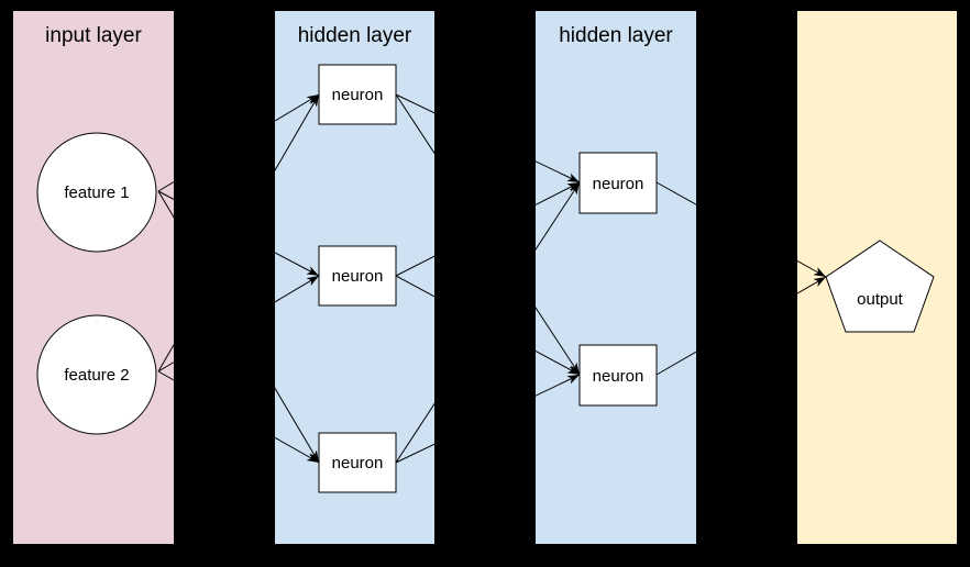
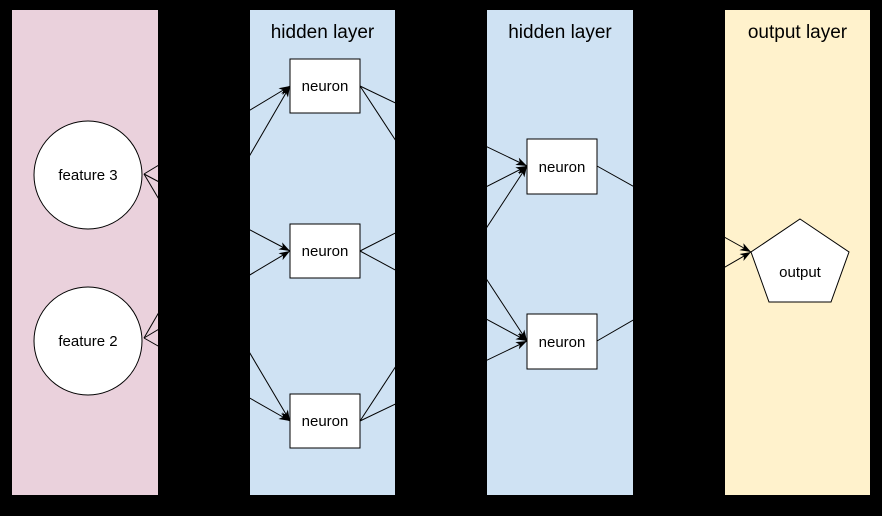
- input layer
  hidden layer
  hidden layer
+ output layer
- feature 1
+ feature 3
  feature 2
  neuron
  neuron
  neuron
  neuron
  neuron
  output
